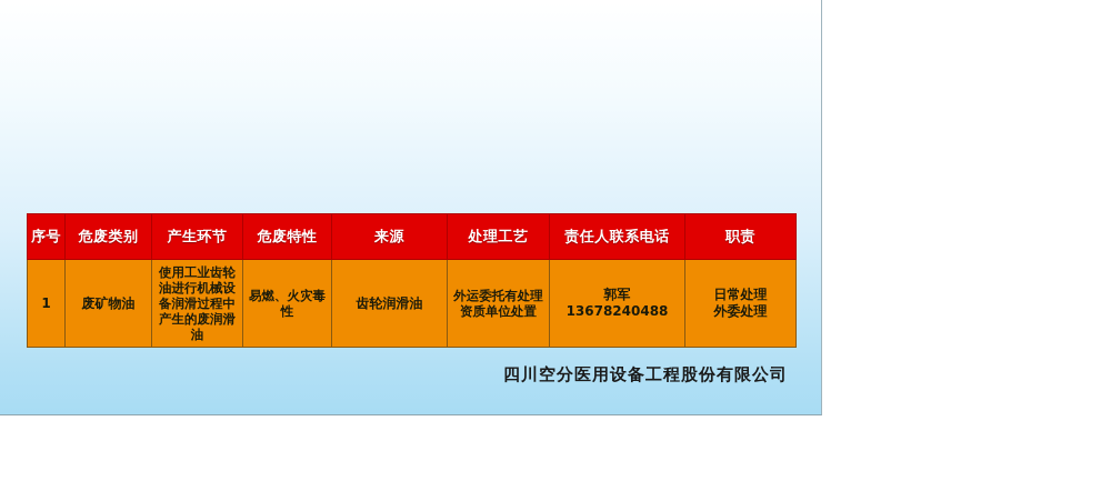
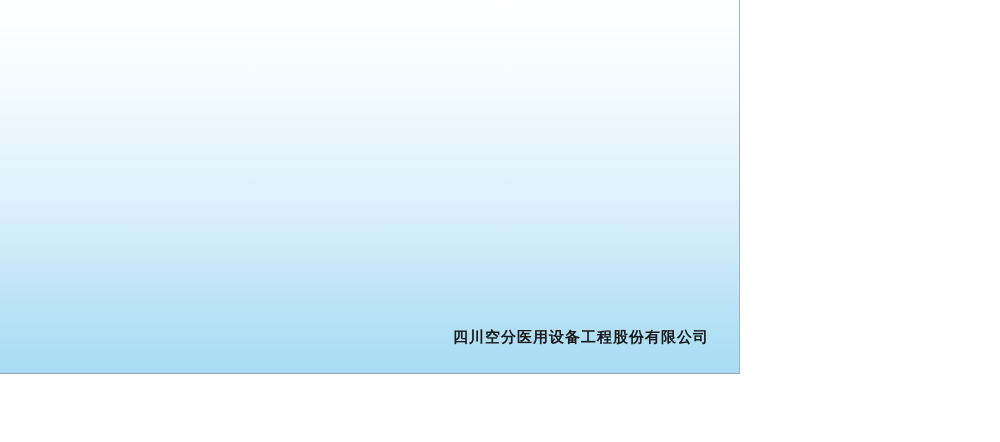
- 序号	危废类别	产生环节	危废特性	来源	处理工艺	责任人联系电话	职责
- 1	废矿物油	使用工业齿轮油进行机械设备润滑过程中产生的废润滑油	易燃、火灾毒性	齿轮润滑油	外运委托有处理资质单位处置	郭军 13678240488	日常处理 外委处理
  四川空分医用设备工程股份有限公司
